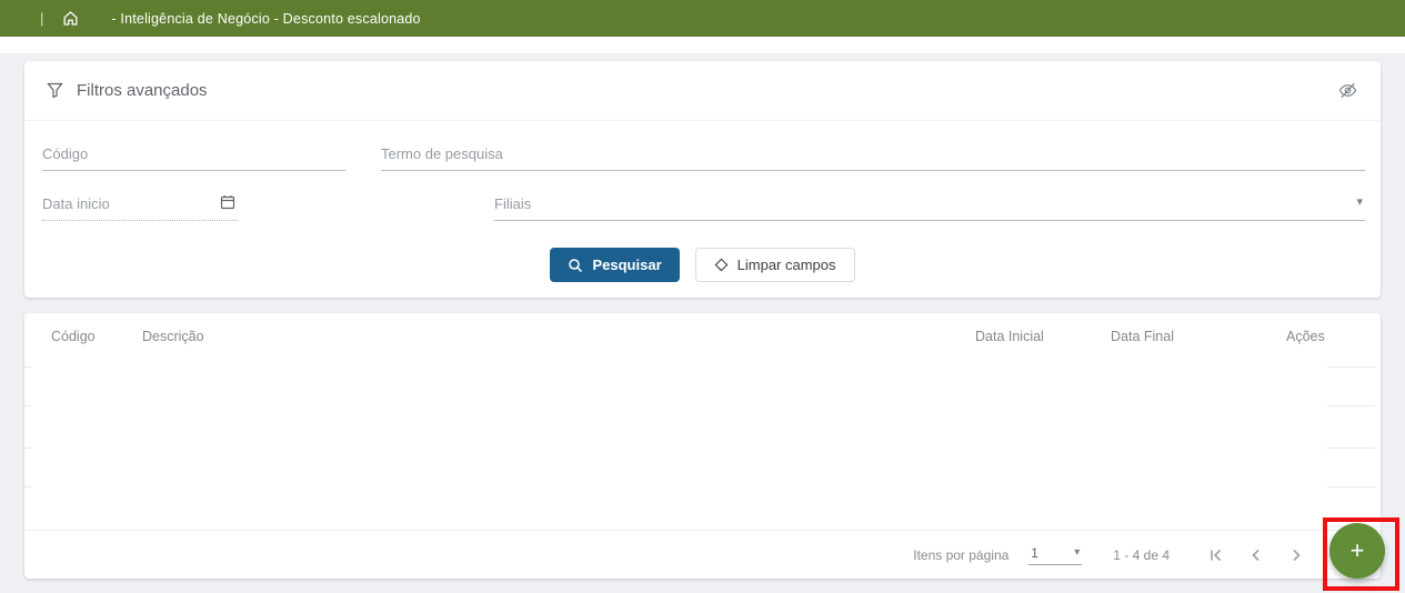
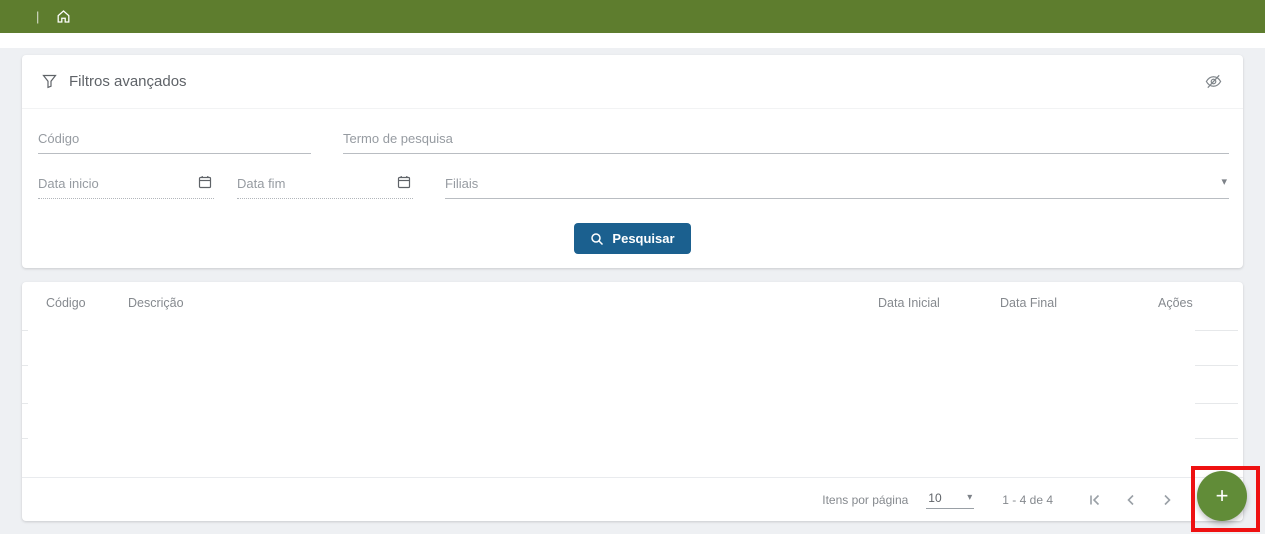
  |
- - Inteligência de Negócio - Desconto escalonado
  Filtros avançados
  Código
  Termo de pesquisa
  Data inicio
+ Data fim
  Filiais
  ▾
  Pesquisar
- Limpar campos
  Código
  Descrição
  Data Inicial
  Data Final
  Ações
  Itens por página
- 1
+ 10
  ▾
  1 - 4 de 4
  +
